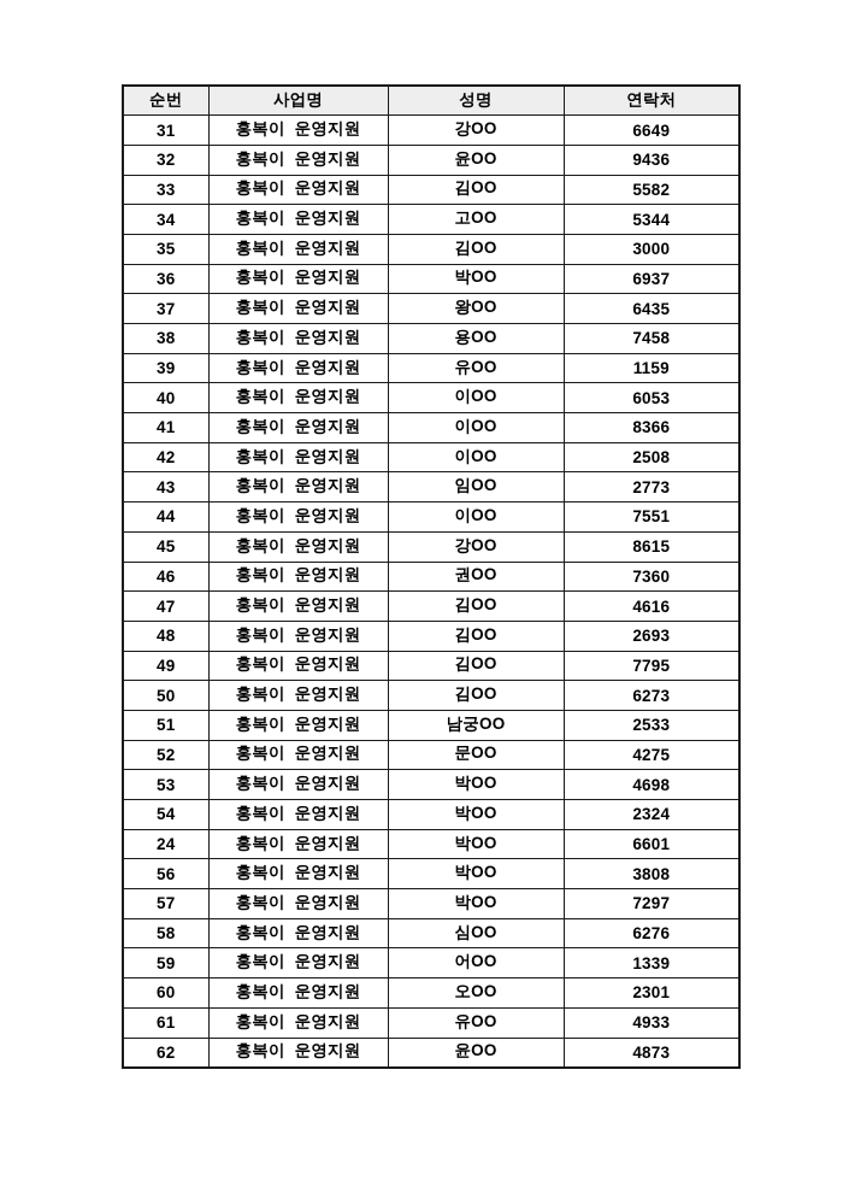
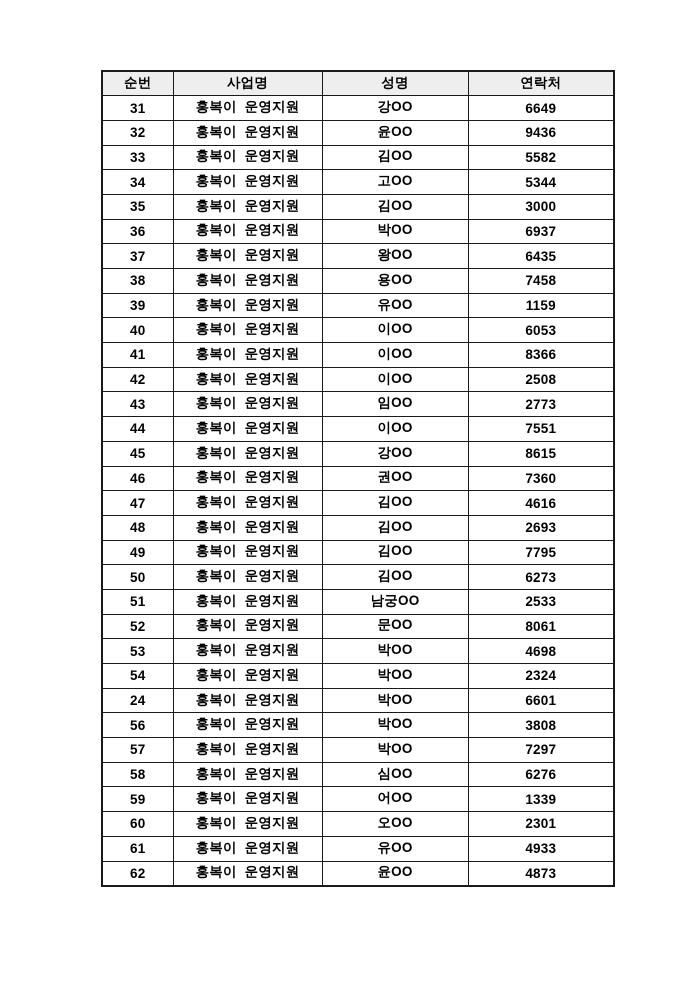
  순번	사업명	성명	연락처
  31	홍복이 운영지원	강OO	6649
  32	홍복이 운영지원	윤OO	9436
  33	홍복이 운영지원	김OO	5582
  34	홍복이 운영지원	고OO	5344
  35	홍복이 운영지원	김OO	3000
  36	홍복이 운영지원	박OO	6937
  37	홍복이 운영지원	왕OO	6435
  38	홍복이 운영지원	용OO	7458
  39	홍복이 운영지원	유OO	1159
  40	홍복이 운영지원	이OO	6053
  41	홍복이 운영지원	이OO	8366
  42	홍복이 운영지원	이OO	2508
  43	홍복이 운영지원	임OO	2773
  44	홍복이 운영지원	이OO	7551
  45	홍복이 운영지원	강OO	8615
  46	홍복이 운영지원	권OO	7360
  47	홍복이 운영지원	김OO	4616
  48	홍복이 운영지원	김OO	2693
  49	홍복이 운영지원	김OO	7795
  50	홍복이 운영지원	김OO	6273
  51	홍복이 운영지원	남궁OO	2533
- 52	홍복이 운영지원	문OO	4275
+ 52	홍복이 운영지원	문OO	8061
  53	홍복이 운영지원	박OO	4698
  54	홍복이 운영지원	박OO	2324
  24	홍복이 운영지원	박OO	6601
  56	홍복이 운영지원	박OO	3808
  57	홍복이 운영지원	박OO	7297
  58	홍복이 운영지원	심OO	6276
  59	홍복이 운영지원	어OO	1339
  60	홍복이 운영지원	오OO	2301
  61	홍복이 운영지원	유OO	4933
  62	홍복이 운영지원	윤OO	4873
